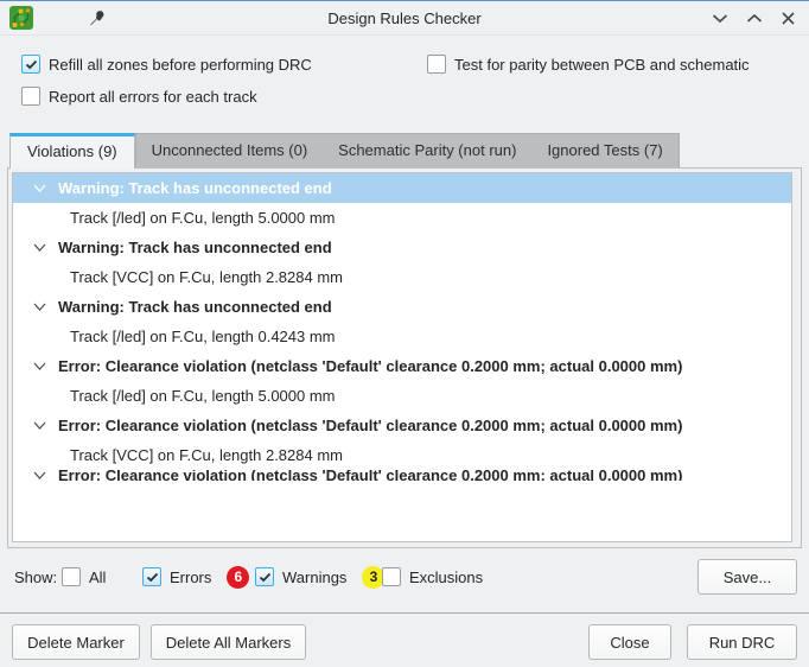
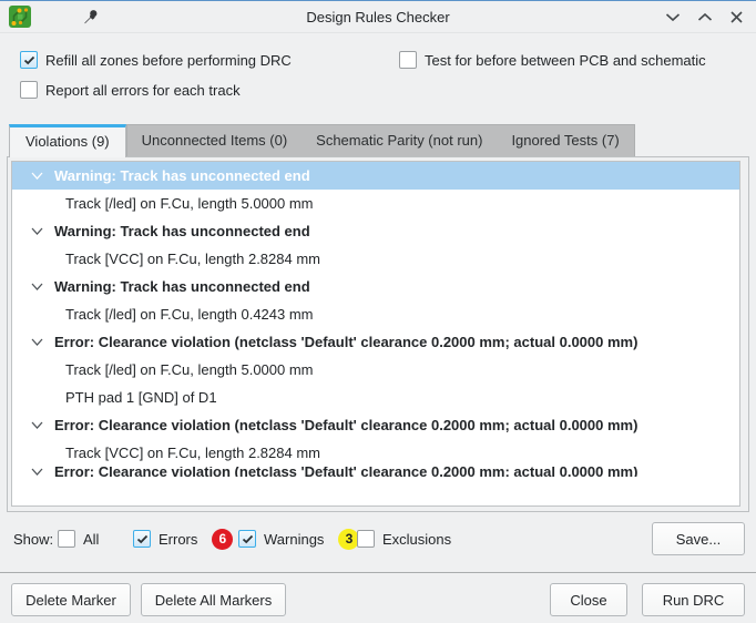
  Design Rules Checker
  Refill all zones before performing DRC
- Test for parity between PCB and schematic
+ Test for before between PCB and schematic
  Report all errors for each track
  Violations (9)
  Unconnected Items (0)
  Schematic Parity (not run)
  Ignored Tests (7)
  Warning: Track has unconnected end
  Track [/led] on F.Cu, length 5.0000 mm
  Warning: Track has unconnected end
  Track [VCC] on F.Cu, length 2.8284 mm
  Warning: Track has unconnected end
  Track [/led] on F.Cu, length 0.4243 mm
  Error: Clearance violation (netclass 'Default' clearance 0.2000 mm; actual 0.0000 mm)
  Track [/led] on F.Cu, length 5.0000 mm
+ PTH pad 1 [GND] of D1
  Error: Clearance violation (netclass 'Default' clearance 0.2000 mm; actual 0.0000 mm)
  Track [VCC] on F.Cu, length 2.8284 mm
  Error: Clearance violation (netclass 'Default' clearance 0.2000 mm; actual 0.0000 mm)
  Show:
  All
  Errors
  6
  Warnings
  3
  Exclusions
  Save...
  Delete Marker
  Delete All Markers
  Close
  Run DRC
